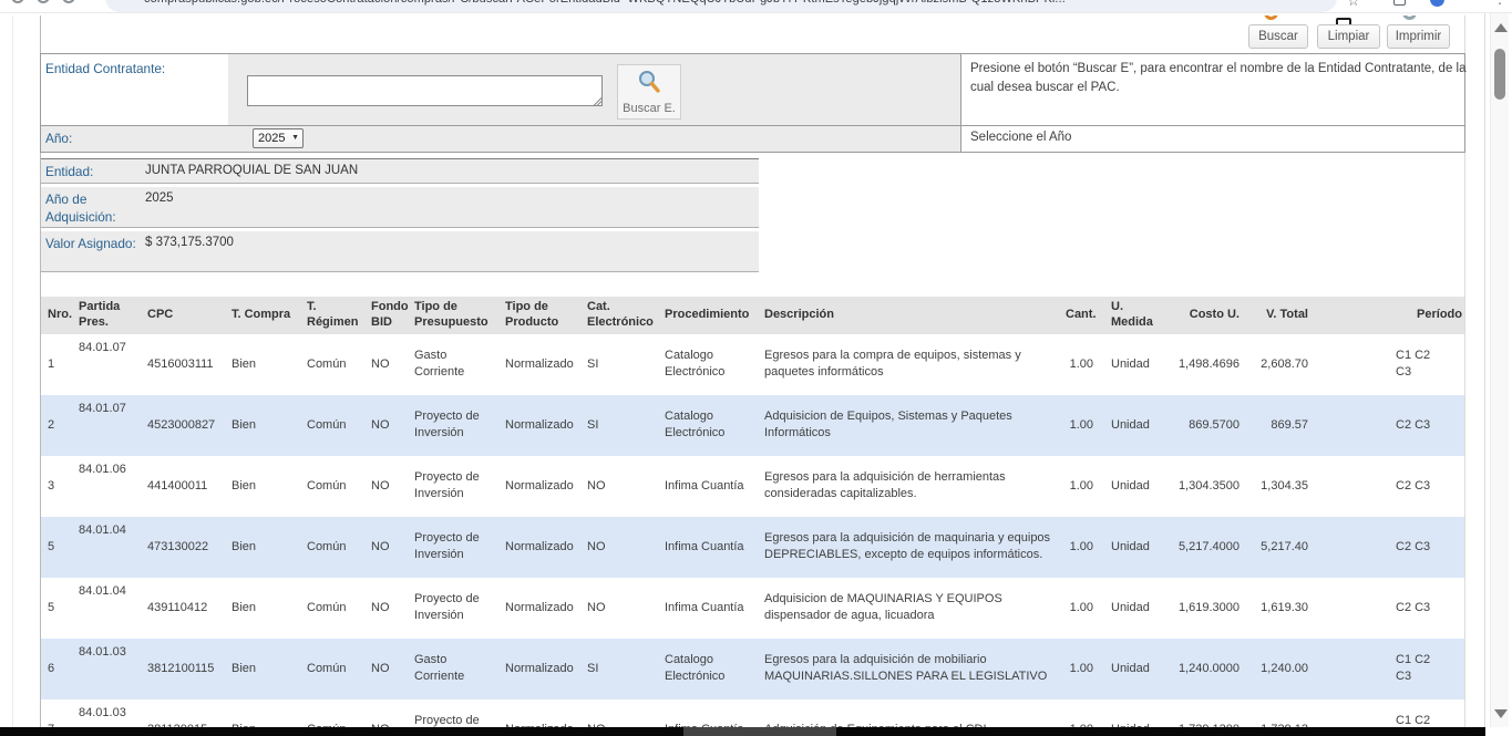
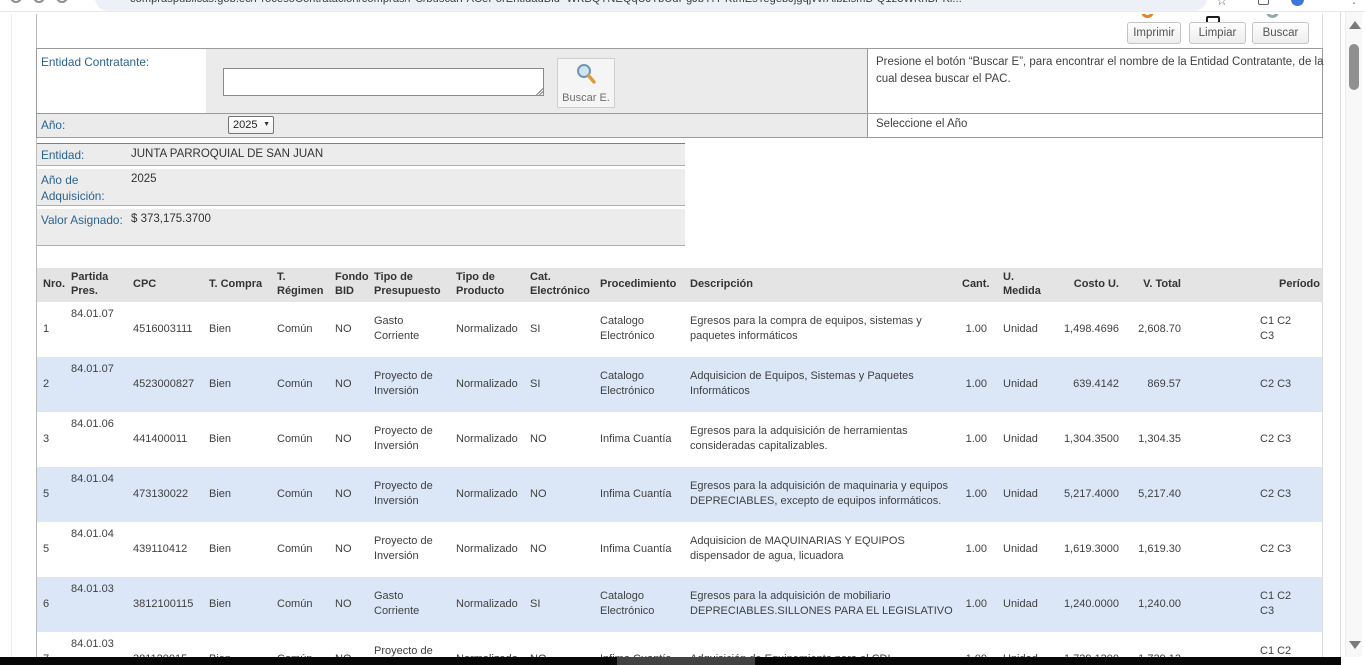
  ☆
- Buscar
+ Imprimir
  Limpiar
- Imprimir
+ Buscar
  Entidad Contratante:
  Buscar E.
  Año:
  2025
  Presione el botón “Buscar E”, para encontrar el nombre de la Entidad Contratante, de la cual desea buscar el PAC.
  Seleccione el Año
  Entidad:
  JUNTA PARROQUIAL DE SAN JUAN
  Año de Adquisición:
  2025
  Valor Asignado:
  $ 373,175.3700
  Nro.	Partida Pres.	CPC	T. Compra	T. Régimen	Fondo BID	Tipo de Presupuesto	Tipo de Producto	Cat. Electrónico	Procedimiento	Descripción	Cant.	U. Medida	Costo U.	V. Total	Período
  1	84.01.07	4516003111	Bien	Común	NO	Gasto Corriente	Normalizado	SI	Catalogo Electrónico	Egresos para la compra de equipos, sistemas y paquetes informáticos	1.00	Unidad	1,498.4696	2,608.70	C1 C2 C3
- 2	84.01.07	4523000827	Bien	Común	NO	Proyecto de Inversión	Normalizado	SI	Catalogo Electrónico	Adquisicion de Equipos, Sistemas y Paquetes Informáticos	1.00	Unidad	869.5700	869.57	C2 C3
+ 2	84.01.07	4523000827	Bien	Común	NO	Proyecto de Inversión	Normalizado	SI	Catalogo Electrónico	Adquisicion de Equipos, Sistemas y Paquetes Informáticos	1.00	Unidad	639.4142	869.57	C2 C3
  3	84.01.06	441400011	Bien	Común	NO	Proyecto de Inversión	Normalizado	NO	Infima Cuantía	Egresos para la adquisición de herramientas consideradas capitalizables.	1.00	Unidad	1,304.3500	1,304.35	C2 C3
  5	84.01.04	473130022	Bien	Común	NO	Proyecto de Inversión	Normalizado	NO	Infima Cuantía	Egresos para la adquisición de maquinaria y equipos DEPRECIABLES, excepto de equipos informáticos.	1.00	Unidad	5,217.4000	5,217.40	C2 C3
  5	84.01.04	439110412	Bien	Común	NO	Proyecto de Inversión	Normalizado	NO	Infima Cuantía	Adquisicion de MAQUINARIAS Y EQUIPOS dispensador de agua, licuadora	1.00	Unidad	1,619.3000	1,619.30	C2 C3
- 6	84.01.03	3812100115	Bien	Común	NO	Gasto Corriente	Normalizado	SI	Catalogo Electrónico	Egresos para la adquisición de mobiliario MAQUINARIAS.SILLONES PARA EL LEGISLATIVO	1.00	Unidad	1,240.0000	1,240.00	C1 C2 C3
+ 6	84.01.03	3812100115	Bien	Común	NO	Gasto Corriente	Normalizado	SI	Catalogo Electrónico	Egresos para la adquisición de mobiliario DEPRECIABLES.SILLONES PARA EL LEGISLATIVO	1.00	Unidad	1,240.0000	1,240.00	C1 C2 C3
